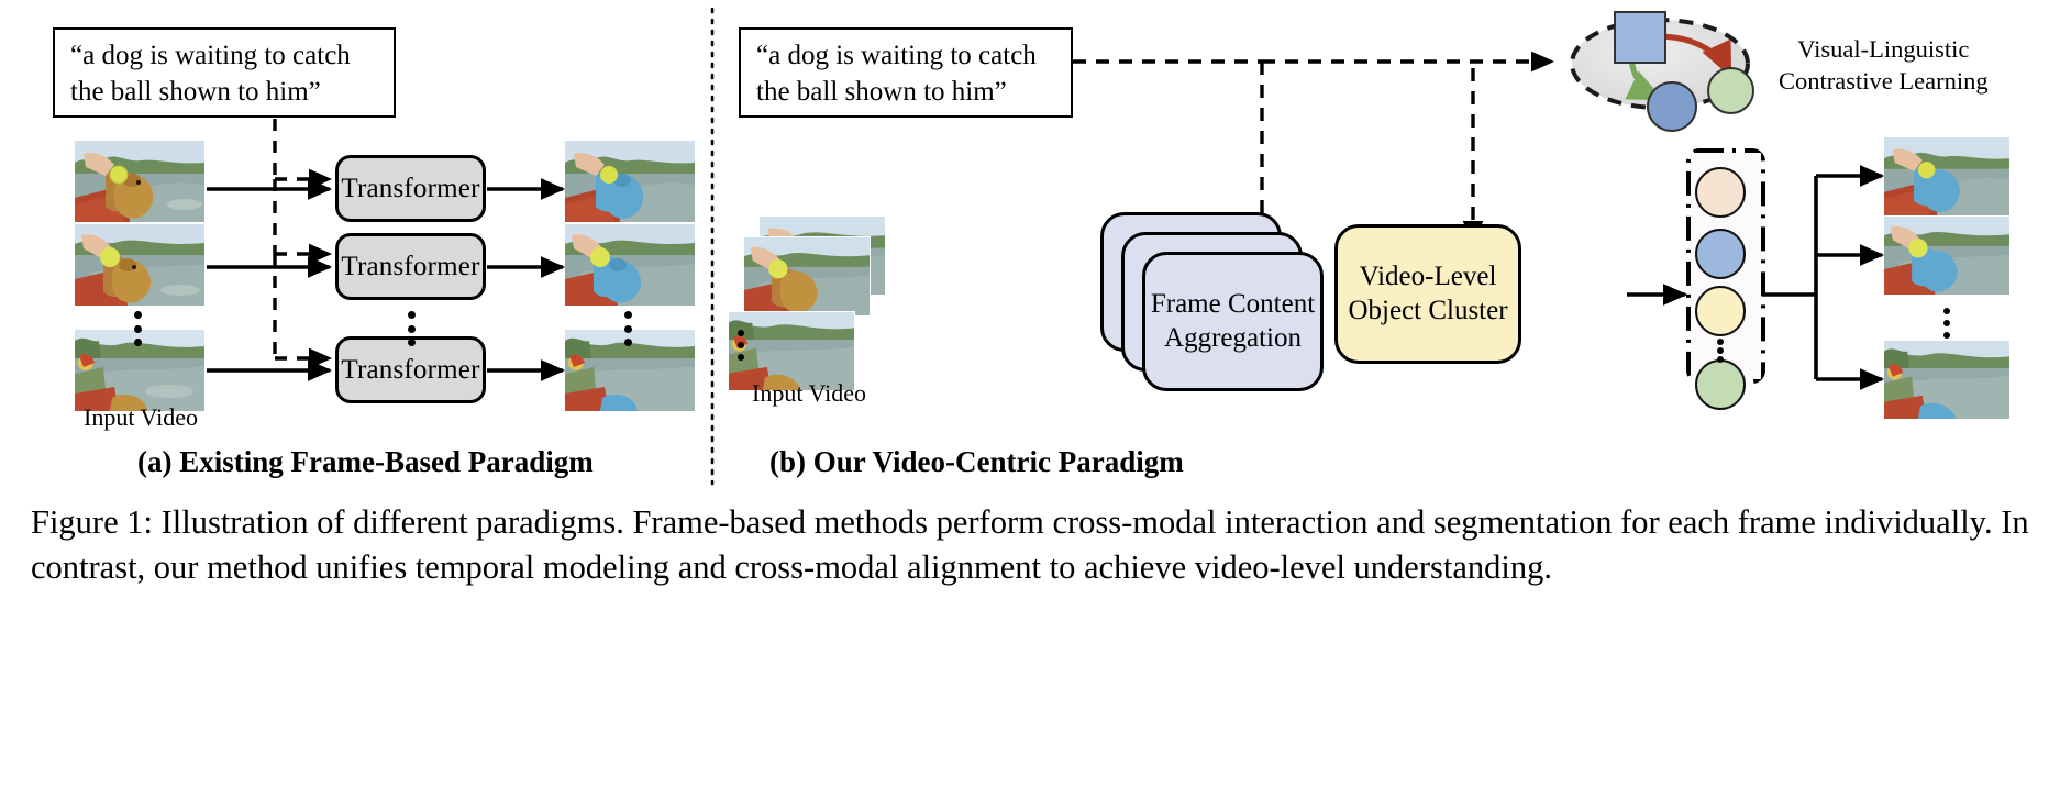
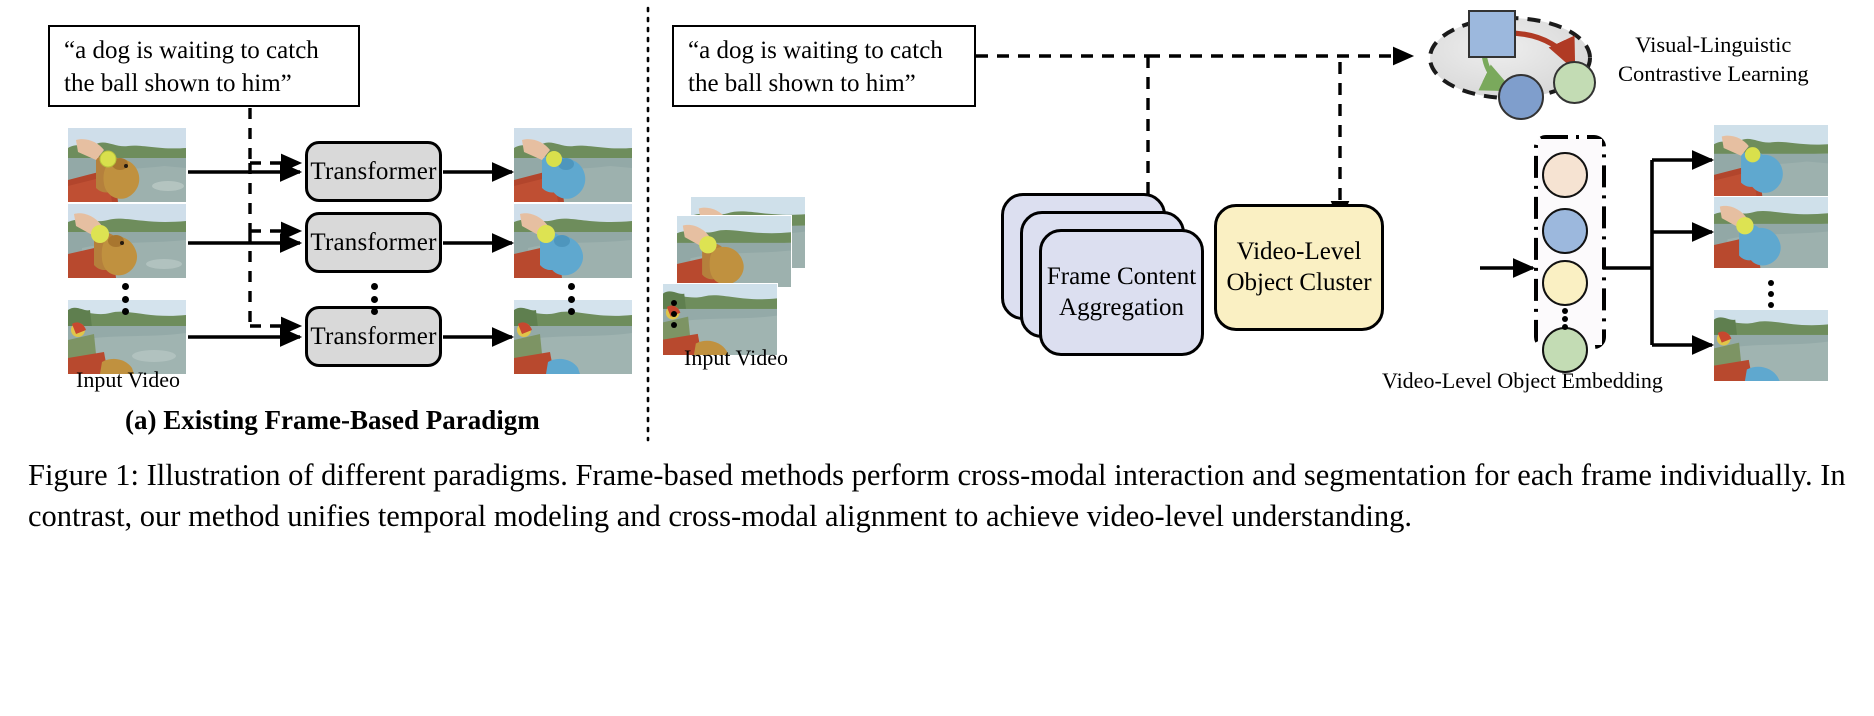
  “a dog is waiting to catch
  the ball shown to him”
  Transformer
  Transformer
  Transformer
  Input Video
  (a) Existing Frame-Based Paradigm
  “a dog is waiting to catch
  the ball shown to him”
  Input Video
  Frame Content
  Aggregation
  Video-Level
  Object Cluster
+ Video-Level Object Embedding
  Visual-Linguistic
  Contrastive Learning
- (b) Our Video-Centric Paradigm
  Figure 1: Illustration of different paradigms. Frame-based methods perform cross-modal interaction and segmentation for each frame individually. In contrast, our method unifies temporal modeling and cross-modal alignment to achieve video-level understanding.
